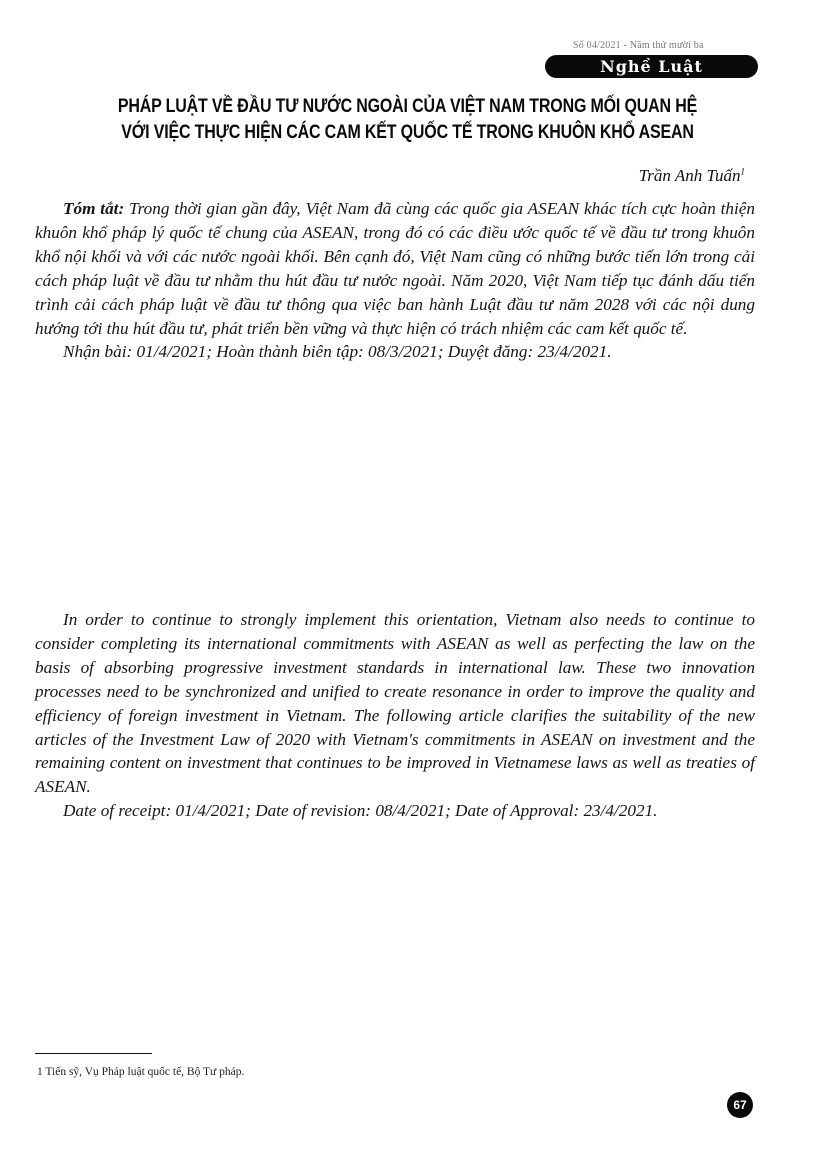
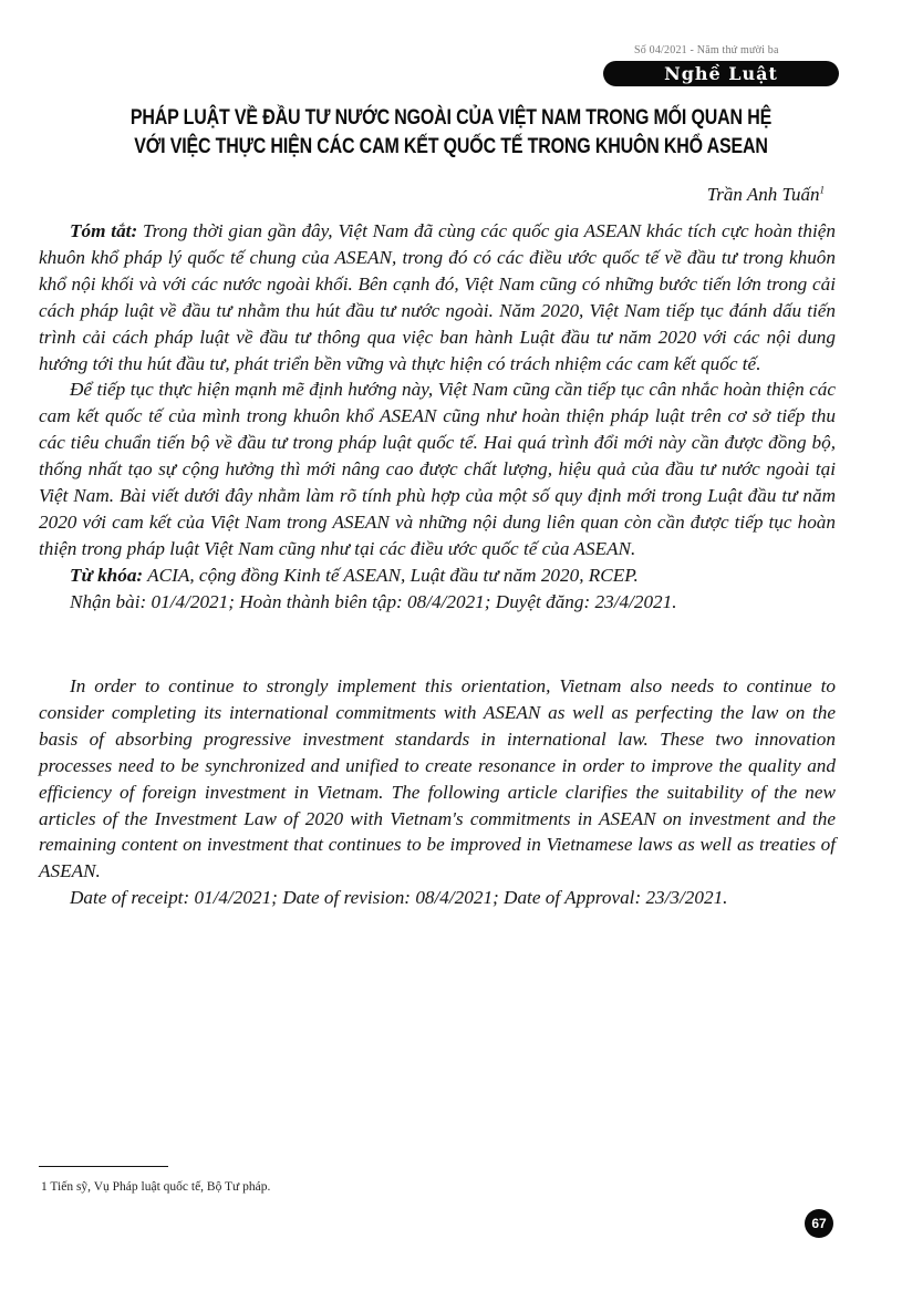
  Số 04/2021 - Năm thứ mười ba
  Nghề Luật
  PHÁP LUẬT VỀ ĐẦU TƯ NƯỚC NGOÀI CỦA VIỆT NAM TRONG MỐI QUAN HỆ
  VỚI VIỆC THỰC HIỆN CÁC CAM KẾT QUỐC TẾ TRONG KHUÔN KHỔ ASEAN
  Trần Anh Tuấn1
- Tóm tắt: Trong thời gian gần đây, Việt Nam đã cùng các quốc gia ASEAN khác tích cực hoàn thiện khuôn khổ pháp lý quốc tế chung của ASEAN, trong đó có các điều ước quốc tế về đầu tư trong khuôn khổ nội khối và với các nước ngoài khối. Bên cạnh đó, Việt Nam cũng có những bước tiến lớn trong cải cách pháp luật về đầu tư nhằm thu hút đầu tư nước ngoài. Năm 2020, Việt Nam tiếp tục đánh dấu tiến trình cải cách pháp luật về đầu tư thông qua việc ban hành Luật đầu tư năm 2028 với các nội dung hướng tới thu hút đầu tư, phát triển bền vững và thực hiện có trách nhiệm các cam kết quốc tế.
+ Tóm tắt: Trong thời gian gần đây, Việt Nam đã cùng các quốc gia ASEAN khác tích cực hoàn thiện khuôn khổ pháp lý quốc tế chung của ASEAN, trong đó có các điều ước quốc tế về đầu tư trong khuôn khổ nội khối và với các nước ngoài khối. Bên cạnh đó, Việt Nam cũng có những bước tiến lớn trong cải cách pháp luật về đầu tư nhằm thu hút đầu tư nước ngoài. Năm 2020, Việt Nam tiếp tục đánh dấu tiến trình cải cách pháp luật về đầu tư thông qua việc ban hành Luật đầu tư năm 2020 với các nội dung hướng tới thu hút đầu tư, phát triển bền vững và thực hiện có trách nhiệm các cam kết quốc tế.
+ Để tiếp tục thực hiện mạnh mẽ định hướng này, Việt Nam cũng cần tiếp tục cân nhắc hoàn thiện các cam kết quốc tế của mình trong khuôn khổ ASEAN cũng như hoàn thiện pháp luật trên cơ sở tiếp thu các tiêu chuẩn tiến bộ về đầu tư trong pháp luật quốc tế. Hai quá trình đổi mới này cần được đồng bộ, thống nhất tạo sự cộng hưởng thì mới nâng cao được chất lượng, hiệu quả của đầu tư nước ngoài tại Việt Nam. Bài viết dưới đây nhằm làm rõ tính phù hợp của một số quy định mới trong Luật đầu tư năm 2020 với cam kết của Việt Nam trong ASEAN và những nội dung liên quan còn cần được tiếp tục hoàn thiện trong pháp luật Việt Nam cũng như tại các điều ước quốc tế của ASEAN.
+ Từ khóa: ACIA, cộng đồng Kinh tế ASEAN, Luật đầu tư năm 2020, RCEP.
- Nhận bài: 01/4/2021; Hoàn thành biên tập: 08/3/2021; Duyệt đăng: 23/4/2021.
+ Nhận bài: 01/4/2021; Hoàn thành biên tập: 08/4/2021; Duyệt đăng: 23/4/2021.
  In order to continue to strongly implement this orientation, Vietnam also needs to continue to consider completing its international commitments with ASEAN as well as perfecting the law on the basis of absorbing progressive investment standards in international law. These two innovation processes need to be synchronized and unified to create resonance in order to improve the quality and efficiency of foreign investment in Vietnam. The following article clarifies the suitability of the new articles of the Investment Law of 2020 with Vietnam's commitments in ASEAN on investment and the remaining content on investment that continues to be improved in Vietnamese laws as well as treaties of ASEAN.
- Date of receipt: 01/4/2021; Date of revision: 08/4/2021; Date of Approval: 23/4/2021.
+ Date of receipt: 01/4/2021; Date of revision: 08/4/2021; Date of Approval: 23/3/2021.
  1 Tiến sỹ, Vụ Pháp luật quốc tế, Bộ Tư pháp.
  67
